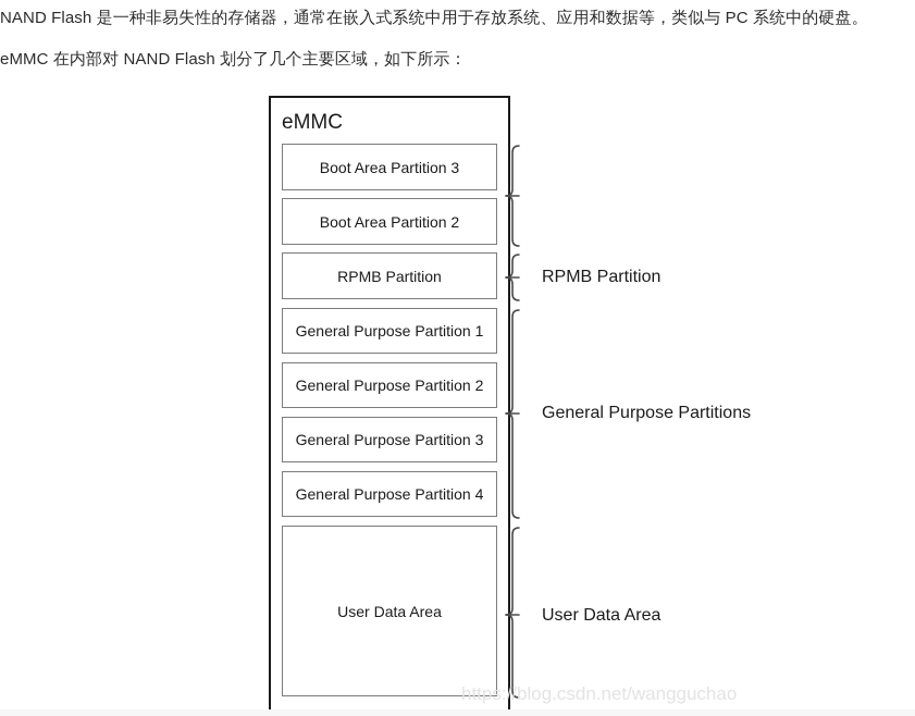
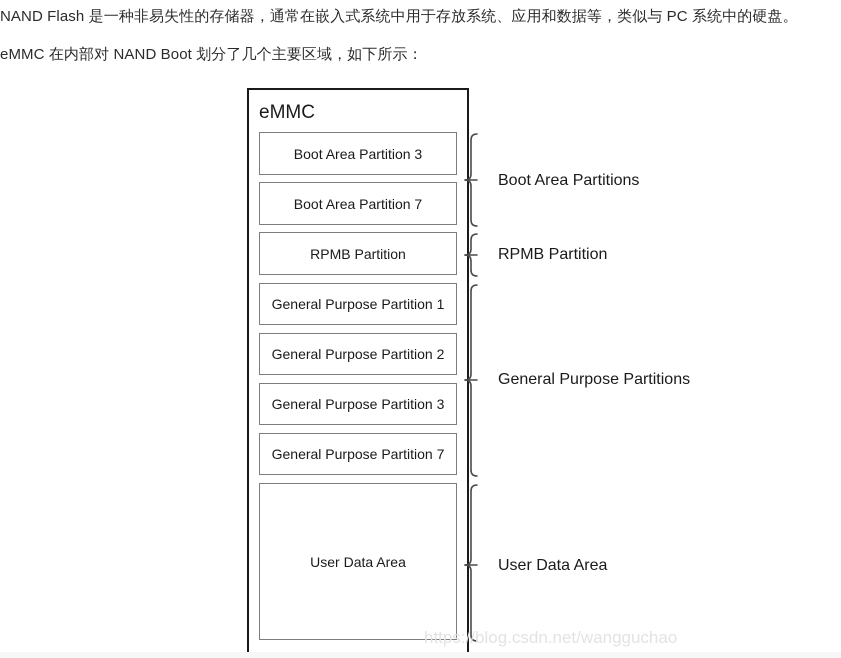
  NAND Flash 是一种非易失性的存储器，通常在嵌入式系统中用于存放系统、应用和数据等，类似与 PC 系统中的硬盘。
- eMMC 在内部对 NAND Flash 划分了几个主要区域，如下所示：
+ eMMC 在内部对 NAND Boot 划分了几个主要区域，如下所示：
  eMMC
  Boot Area Partition 3
- Boot Area Partition 2
+ Boot Area Partition 7
  RPMB Partition
  General Purpose Partition 1
  General Purpose Partition 2
  General Purpose Partition 3
- General Purpose Partition 4
+ General Purpose Partition 7
  User Data Area
+ Boot Area Partitions
  RPMB Partition
  General Purpose Partitions
  User Data Area
  https://blog.csdn.net/wangguchao
